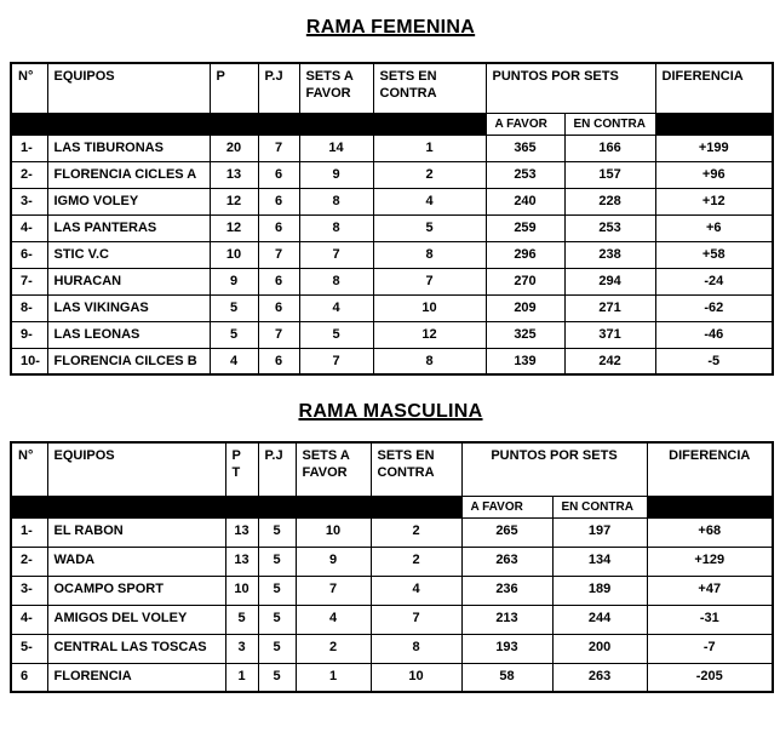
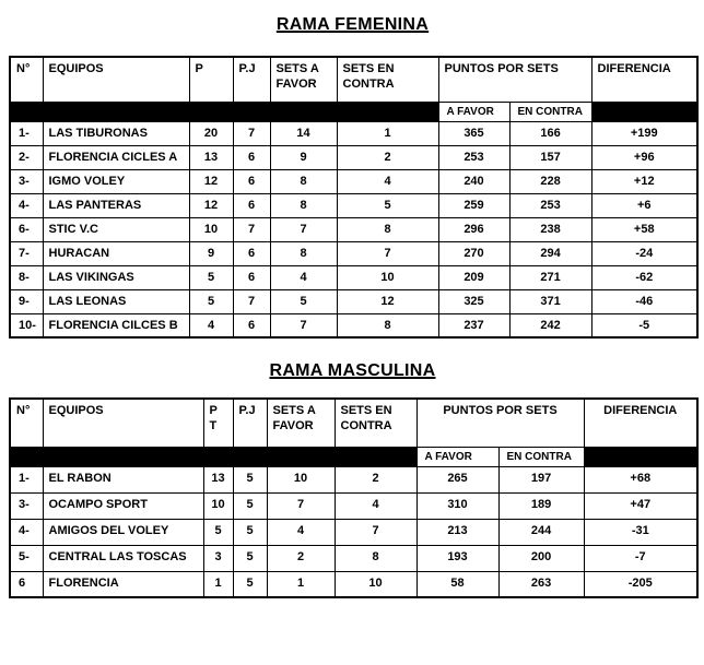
  RAMA FEMENINA
  N°	EQUIPOS	P	P.J	SETS A FAVOR	SETS EN CONTRA	PUNTOS POR SETS	DIFERENCIA
  	A FAVOR	EN CONTRA
  1-	LAS TIBURONAS	20	7	14	1	365	166	+199
  2-	FLORENCIA CICLES A	13	6	9	2	253	157	+96
  3-	IGMO VOLEY	12	6	8	4	240	228	+12
  4-	LAS PANTERAS	12	6	8	5	259	253	+6
  6-	STIC V.C	10	7	7	8	296	238	+58
  7-	HURACAN	9	6	8	7	270	294	-24
  8-	LAS VIKINGAS	5	6	4	10	209	271	-62
  9-	LAS LEONAS	5	7	5	12	325	371	-46
- 10-	FLORENCIA CILCES B	4	6	7	8	139	242	-5
+ 10-	FLORENCIA CILCES B	4	6	7	8	237	242	-5
  RAMA MASCULINA
  N°	EQUIPOS	P T	P.J	SETS A FAVOR	SETS EN CONTRA	PUNTOS POR SETS	DIFERENCIA
  	A FAVOR	EN CONTRA
  1-	EL RABON	13	5	10	2	265	197	+68
- 2-	WADA	13	5	9	2	263	134	+129
- 3-	OCAMPO SPORT	10	5	7	4	236	189	+47
+ 3-	OCAMPO SPORT	10	5	7	4	310	189	+47
  4-	AMIGOS DEL VOLEY	5	5	4	7	213	244	-31
  5-	CENTRAL LAS TOSCAS	3	5	2	8	193	200	-7
  6	FLORENCIA	1	5	1	10	58	263	-205
